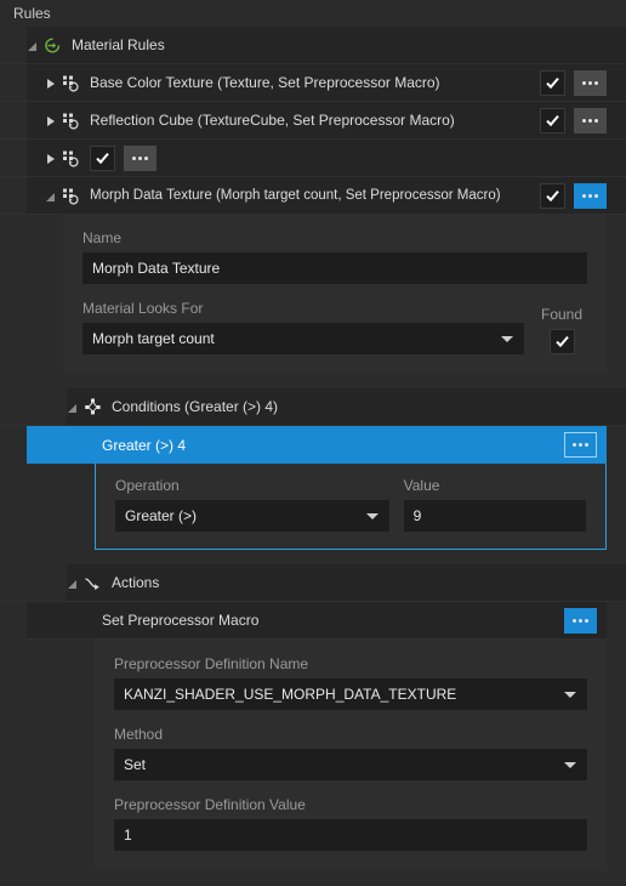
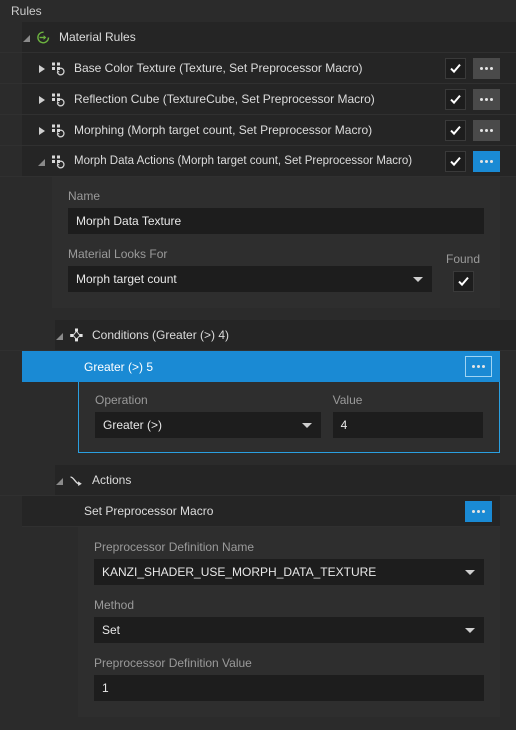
  Rules
  Material Rules
  Base Color Texture (Texture, Set Preprocessor Macro)
  Reflection Cube (TextureCube, Set Preprocessor Macro)
+ Morphing (Morph target count, Set Preprocessor Macro)
- Morph Data Texture (Morph target count, Set Preprocessor Macro)
+ Morph Data Actions (Morph target count, Set Preprocessor Macro)
  Name
  Morph Data Texture
  Material Looks For
  Morph target count
  Found
  Conditions (Greater (>) 4)
- Greater (>) 4
+ Greater (>) 5
  Operation
  Greater (>)
  Value
- 9
+ 4
  Actions
  Set Preprocessor Macro
  Preprocessor Definition Name
  KANZI_SHADER_USE_MORPH_DATA_TEXTURE
  Method
  Set
  Preprocessor Definition Value
  1
